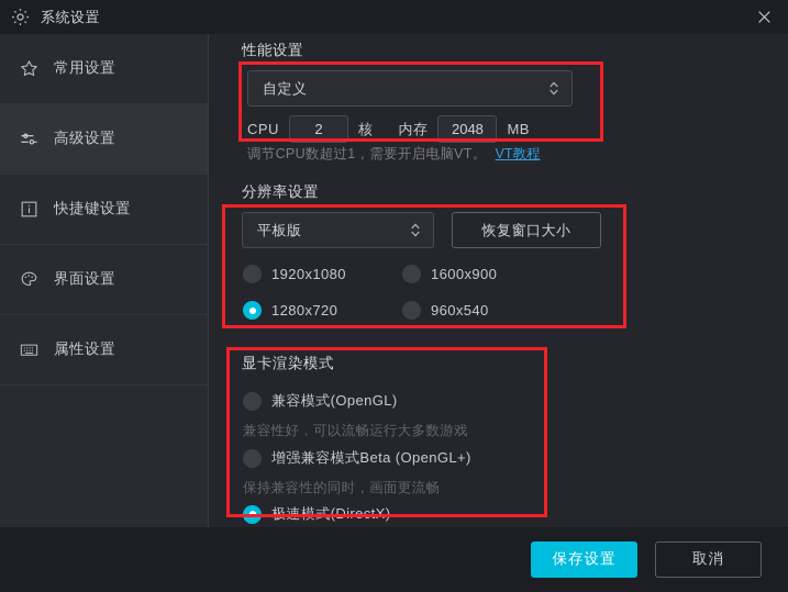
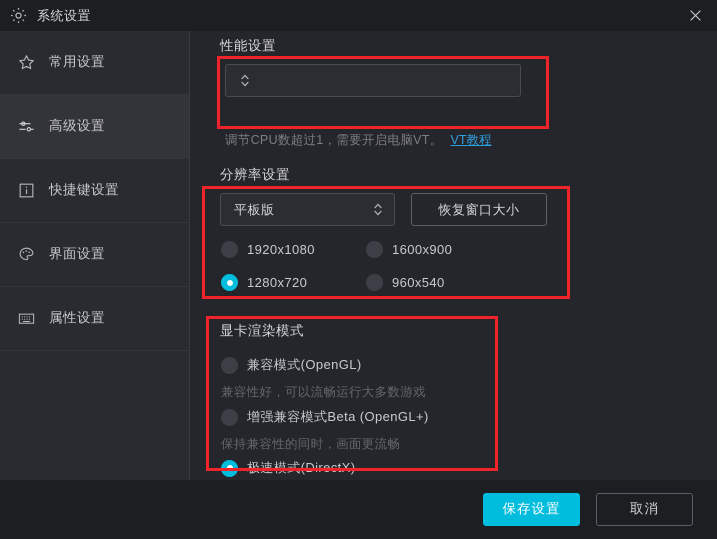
  系统设置
  常用设置
  高级设置
  快捷键设置
  界面设置
  属性设置
  性能设置
- 自定义
- CPU
- 2
- 核
- 内存
- 2048
- MB
  调节CPU数超过1，需要开启电脑VT。
  VT教程
  分辨率设置
  平板版
  恢复窗口大小
  1920x1080
  1600x900
  1280x720
  960x540
  显卡渲染模式
  兼容模式(OpenGL)
  兼容性好，可以流畅运行大多数游戏
  增强兼容模式Beta (OpenGL+)
  保持兼容性的同时，画面更流畅
  极速模式(DirectX)
  保存设置
  取消
